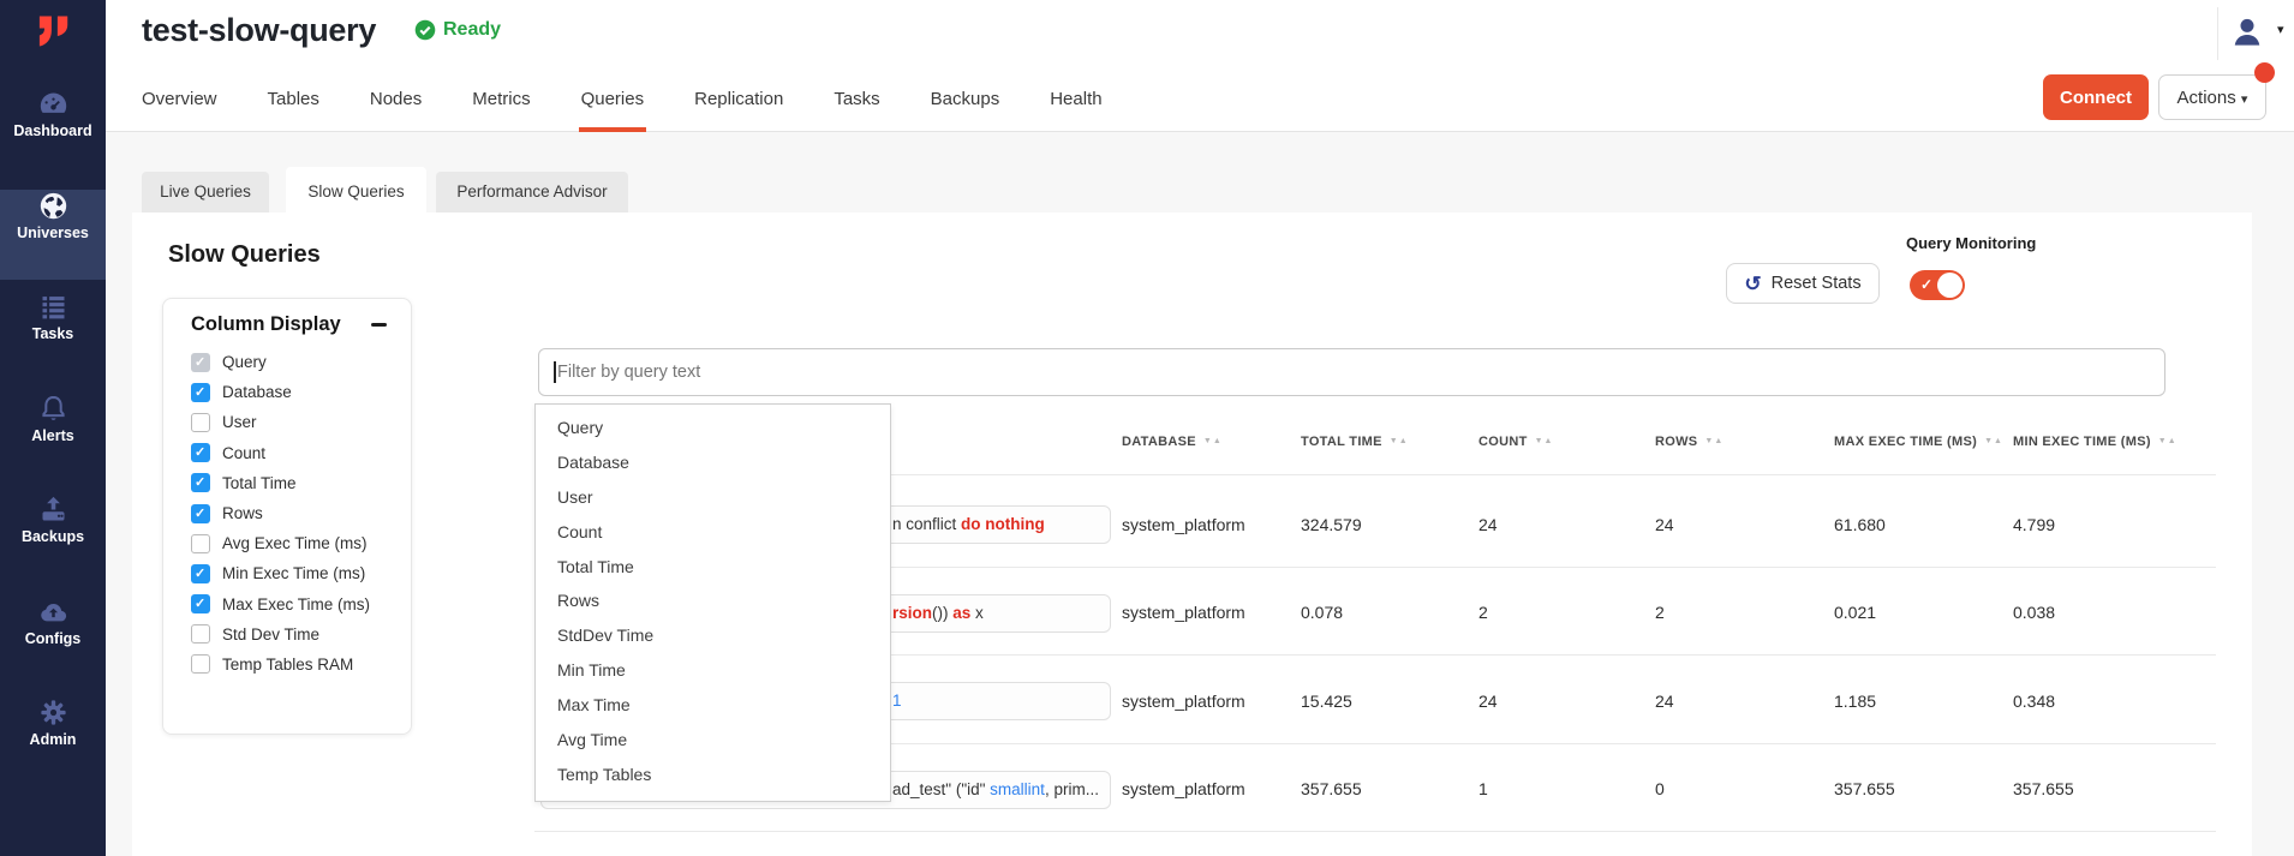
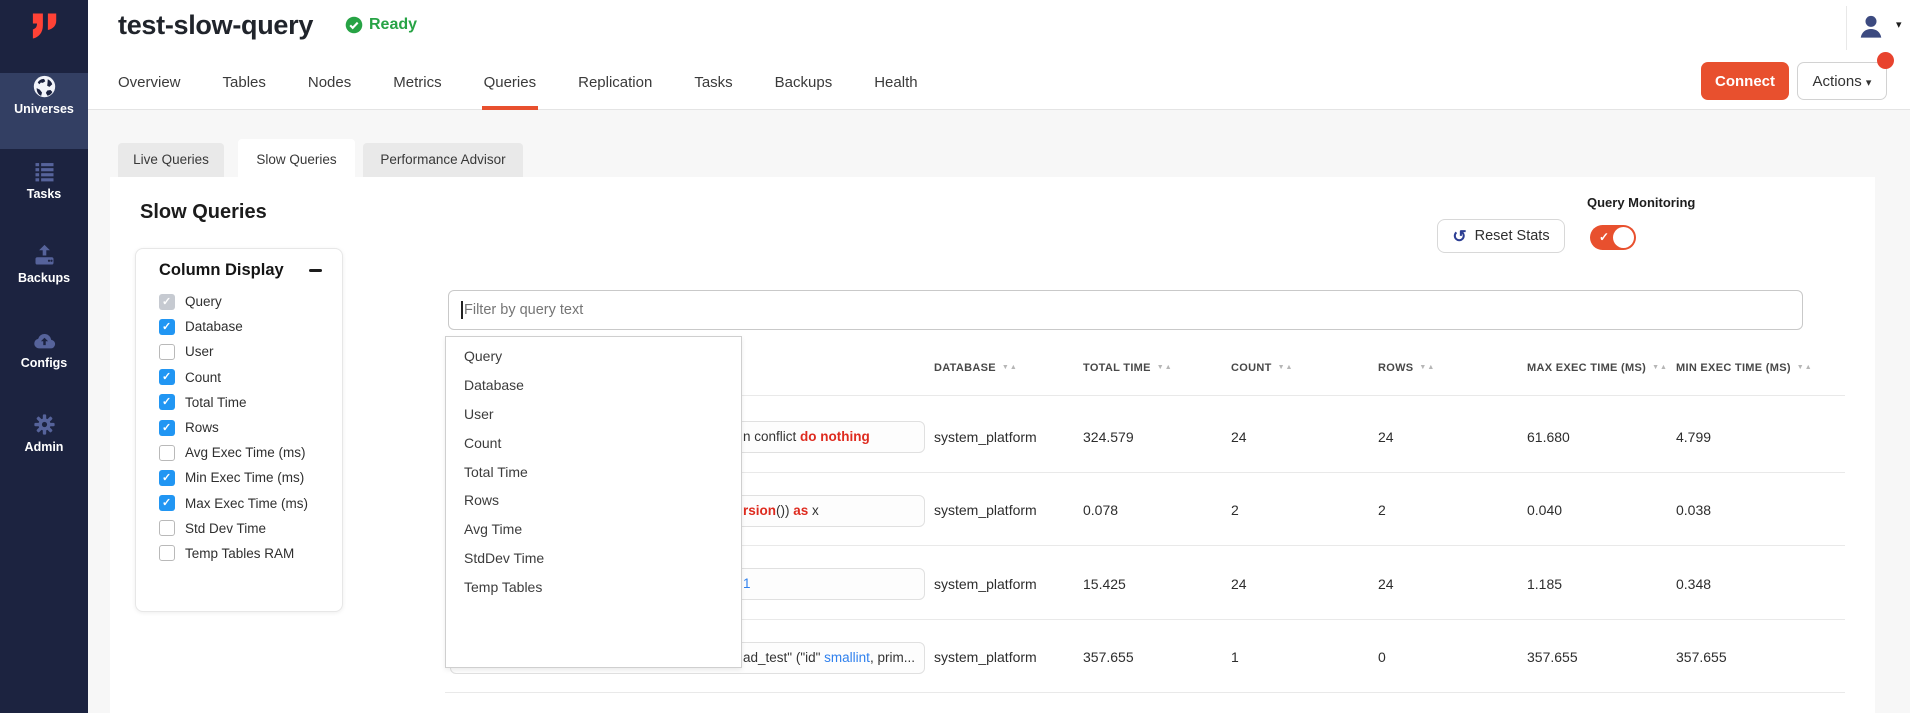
- Dashboard
  Universes
  Tasks
- Alerts
  Backups
  Configs
  Admin
  test-slow-query
  Ready
  ▾
  Overview
  Tables
  Nodes
  Metrics
  Queries
  Replication
  Tasks
  Backups
  Health
  Connect
  Actions ▾
  Live Queries
  Slow Queries
  Performance Advisor
  Slow Queries
  ↺
  Reset Stats
  Query Monitoring
  ✓
  Column Display
  Query
  Database
  User
  Count
  Total Time
  Rows
  Avg Exec Time (ms)
  Min Exec Time (ms)
  Max Exec Time (ms)
  Std Dev Time
  Temp Tables RAM
  Filter by query text
  DATABASE
  TOTAL TIME
  COUNT
  MAX EXEC TIME (MS)
  MIN EXEC TIME (MS)
  n conflict do nothing
  system_platform
  324.579
  24
  24
  61.680
  4.799
  rsion()) as x
  system_platform
  0.078
  2
  2
- 0.021
+ 0.040
  0.038
  1
  system_platform
  15.425
  24
  24
  1.185
  0.348
  ad_test" ("id" smallint, prim...
  system_platform
  357.655
  1
  0
  357.655
  357.655
  Query
  Database
  User
  Count
  Total Time
  Rows
- StdDev Time
+ Avg Time
- Min Time
- Max Time
- Avg Time
+ StdDev Time
  Temp Tables
